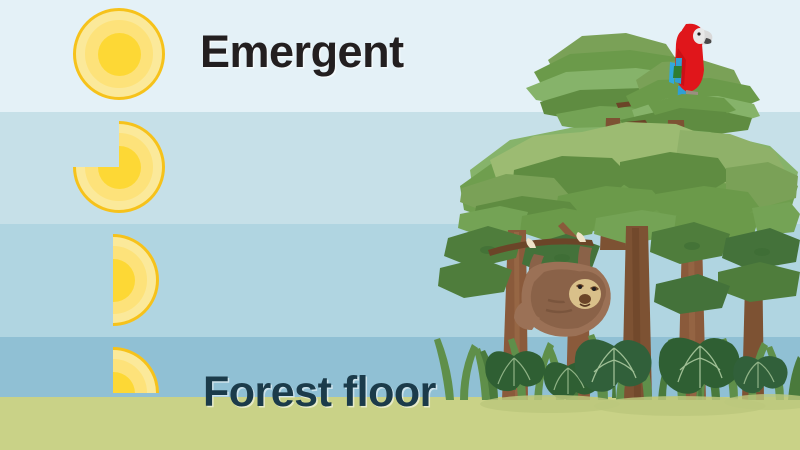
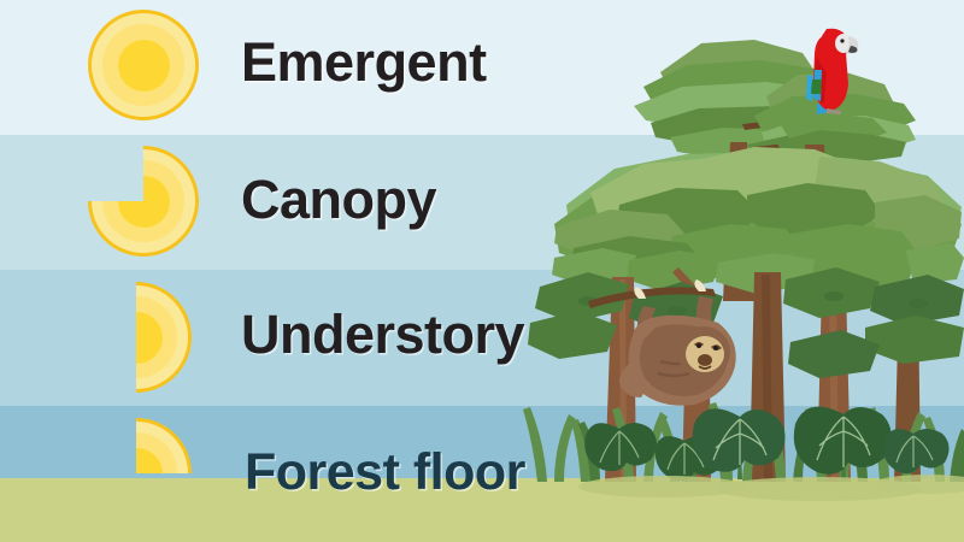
  Emergent
+ Canopy
+ Understory
  Forest floor
